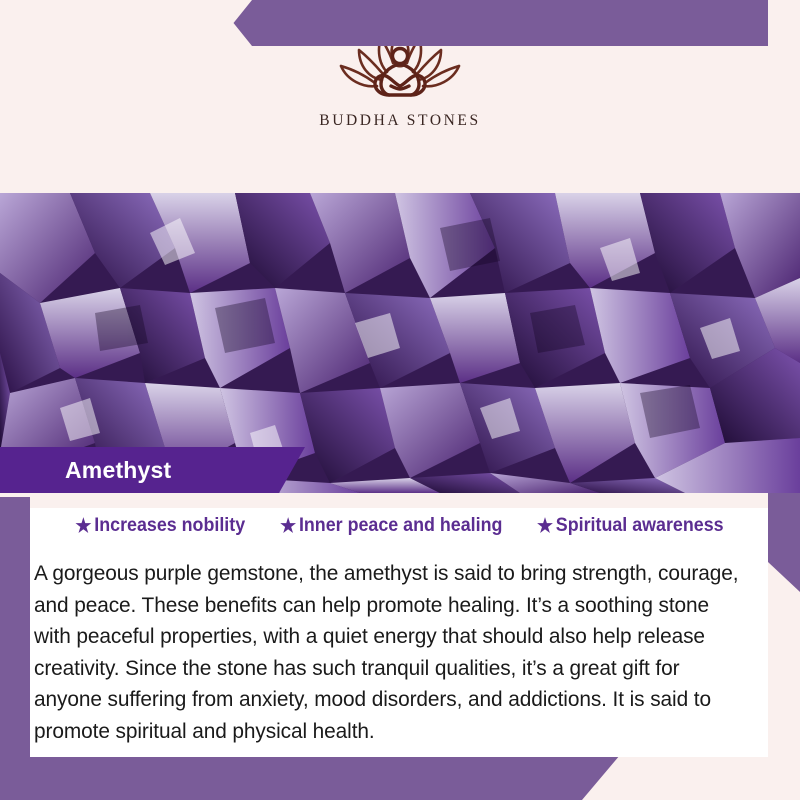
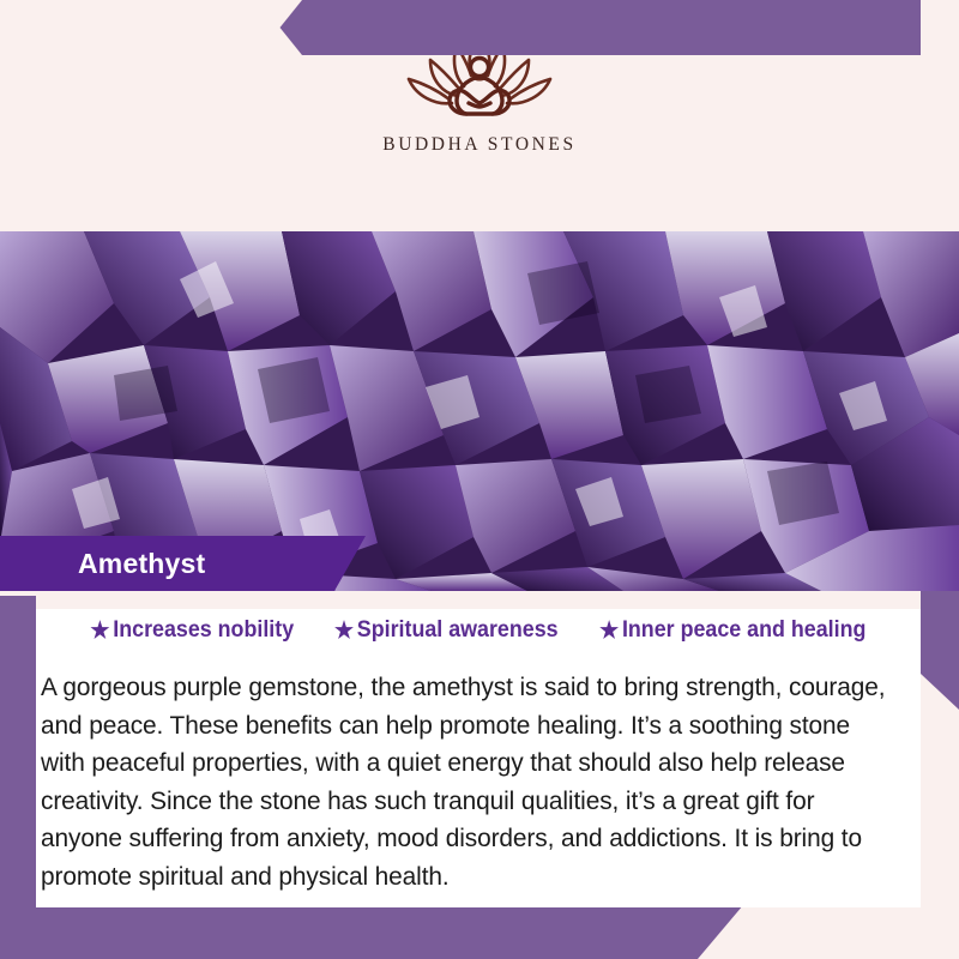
  Amethyst
  BUDDHA STONES
  ★
  Increases nobility
  ★
- Inner peace and healing
+ Spiritual awareness
  ★
- Spiritual awareness
+ Inner peace and healing
- A gorgeous purple gemstone, the amethyst is said to bring strength, courage, and peace. These benefits can help promote healing. It’s a soothing stone with peaceful properties, with a quiet energy that should also help release creativity. Since the stone has such tranquil qualities, it’s a great gift for anyone suffering from anxiety, mood disorders, and addictions. It is said to promote spiritual and physical health.
+ A gorgeous purple gemstone, the amethyst is said to bring strength, courage, and peace. These benefits can help promote healing. It’s a soothing stone with peaceful properties, with a quiet energy that should also help release creativity. Since the stone has such tranquil qualities, it’s a great gift for anyone suffering from anxiety, mood disorders, and addictions. It is bring to promote spiritual and physical health.
